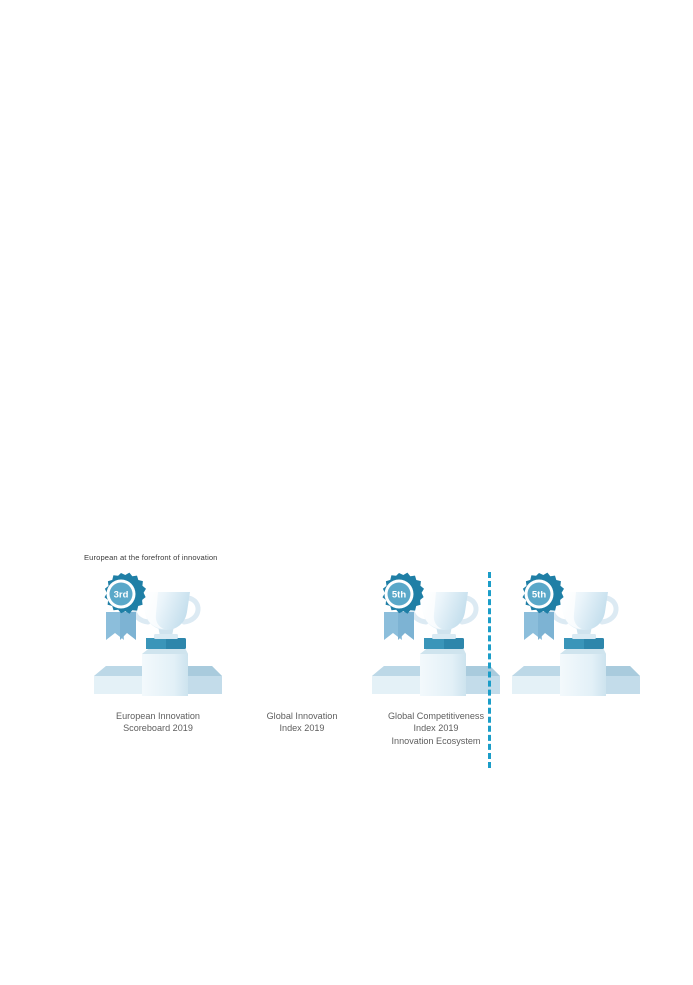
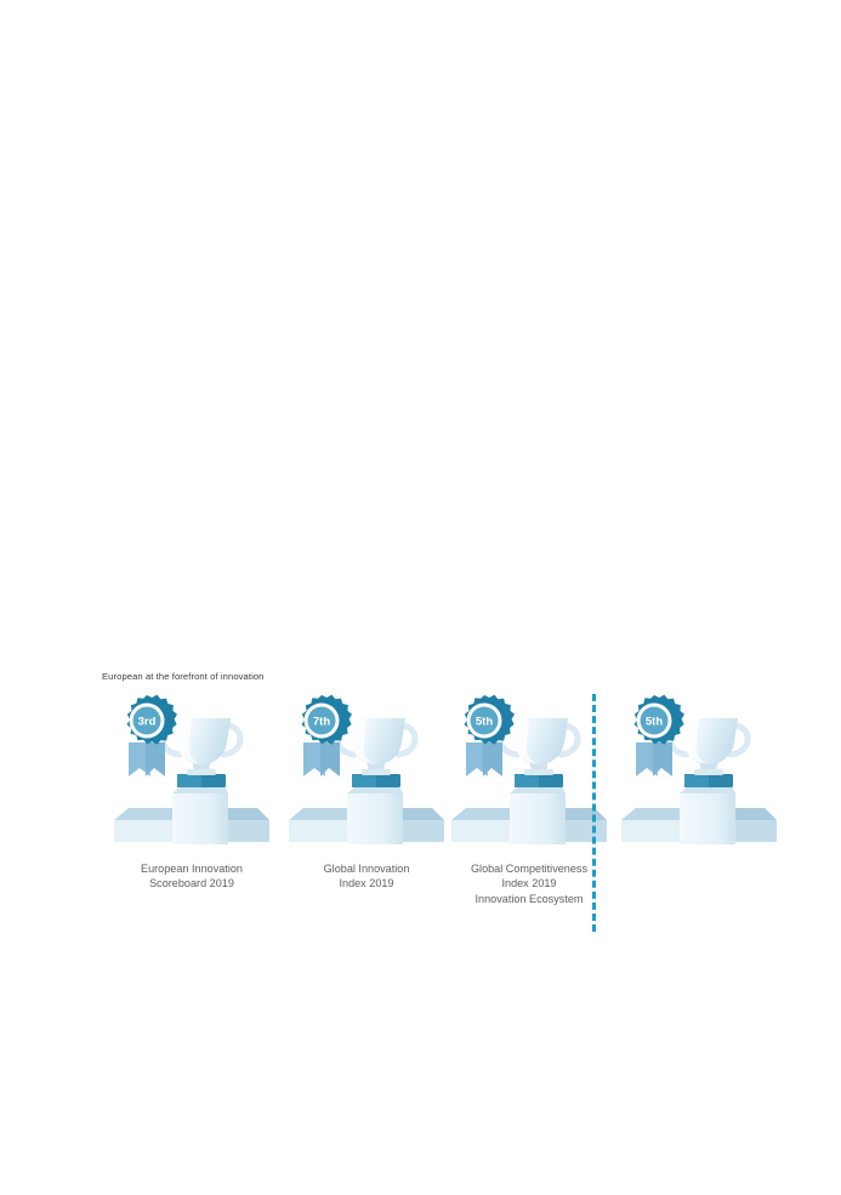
  European at the forefront of innovation
  3rd
  European Innovation
  Scoreboard 2019
+ 7th
  Global Innovation
  Index 2019
  5th
  Global Competitiveness
  Index 2019
  Innovation Ecosystem
  5th
